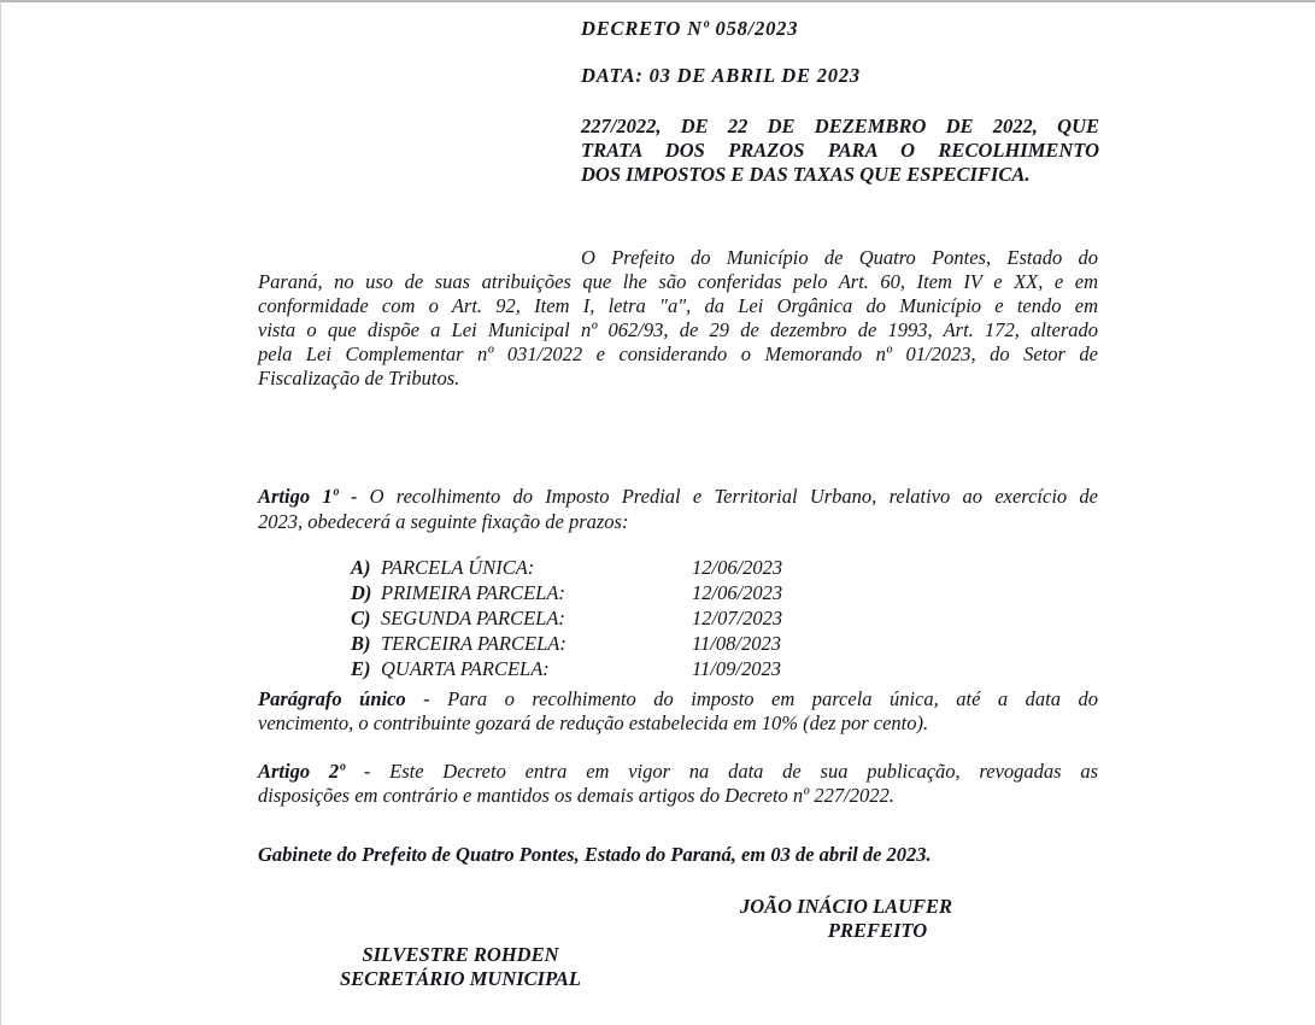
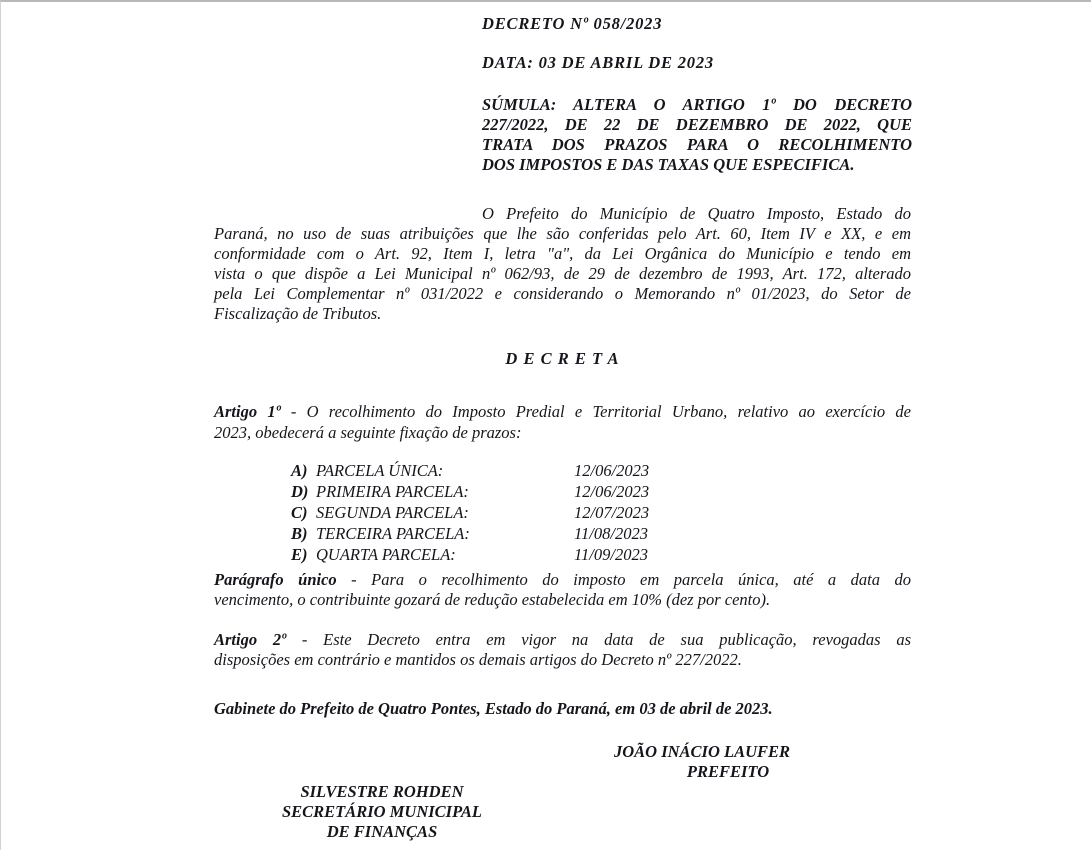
  DECRETO Nº 058/2023
  DATA: 03 DE ABRIL DE 2023
+ SÚMULA: ALTERA O ARTIGO 1º DO DECRETO
  227/2022, DE 22 DE DEZEMBRO DE 2022, QUE
  TRATA DOS PRAZOS PARA O RECOLHIMENTO
  DOS IMPOSTOS E DAS TAXAS QUE ESPECIFICA.
- O Prefeito do Município de Quatro Pontes, Estado do
+ O Prefeito do Município de Quatro Imposto, Estado do
  Paraná, no uso de suas atribuições que lhe são conferidas pelo Art. 60, Item IV e XX, e em
  conformidade com o Art. 92, Item I, letra "a", da Lei Orgânica do Município e tendo em
  vista o que dispõe a Lei Municipal nº 062/93, de 29 de dezembro de 1993, Art. 172, alterado
  pela Lei Complementar nº 031/2022 e considerando o Memorando nº 01/2023, do Setor de
  Fiscalização de Tributos.
+ D E C R E T A
  Artigo 1º - O recolhimento do Imposto Predial e Territorial Urbano, relativo ao exercício de
  2023, obedecerá a seguinte fixação de prazos:
  A)
  PARCELA ÚNICA:
  12/06/2023
  D)
  PRIMEIRA PARCELA:
  12/06/2023
  C)
  SEGUNDA PARCELA:
  12/07/2023
  B)
  TERCEIRA PARCELA:
  11/08/2023
  E)
  QUARTA PARCELA:
  11/09/2023
  Parágrafo único - Para o recolhimento do imposto em parcela única, até a data do
  vencimento, o contribuinte gozará de redução estabelecida em 10% (dez por cento).
  Artigo 2º - Este Decreto entra em vigor na data de sua publicação, revogadas as
  disposições em contrário e mantidos os demais artigos do Decreto nº 227/2022.
  Gabinete do Prefeito de Quatro Pontes, Estado do Paraná, em 03 de abril de 2023.
  JOÃO INÁCIO LAUFER
  PREFEITO
  SILVESTRE ROHDEN
  SECRETÁRIO MUNICIPAL
+ DE FINANÇAS
